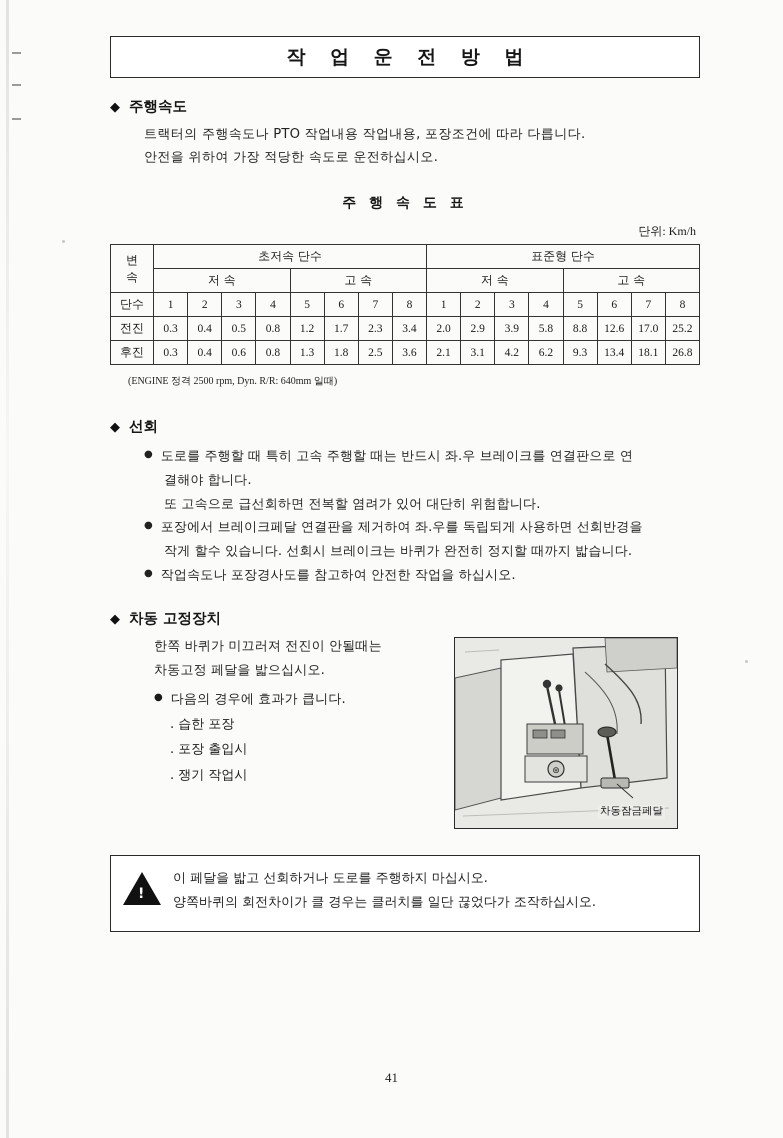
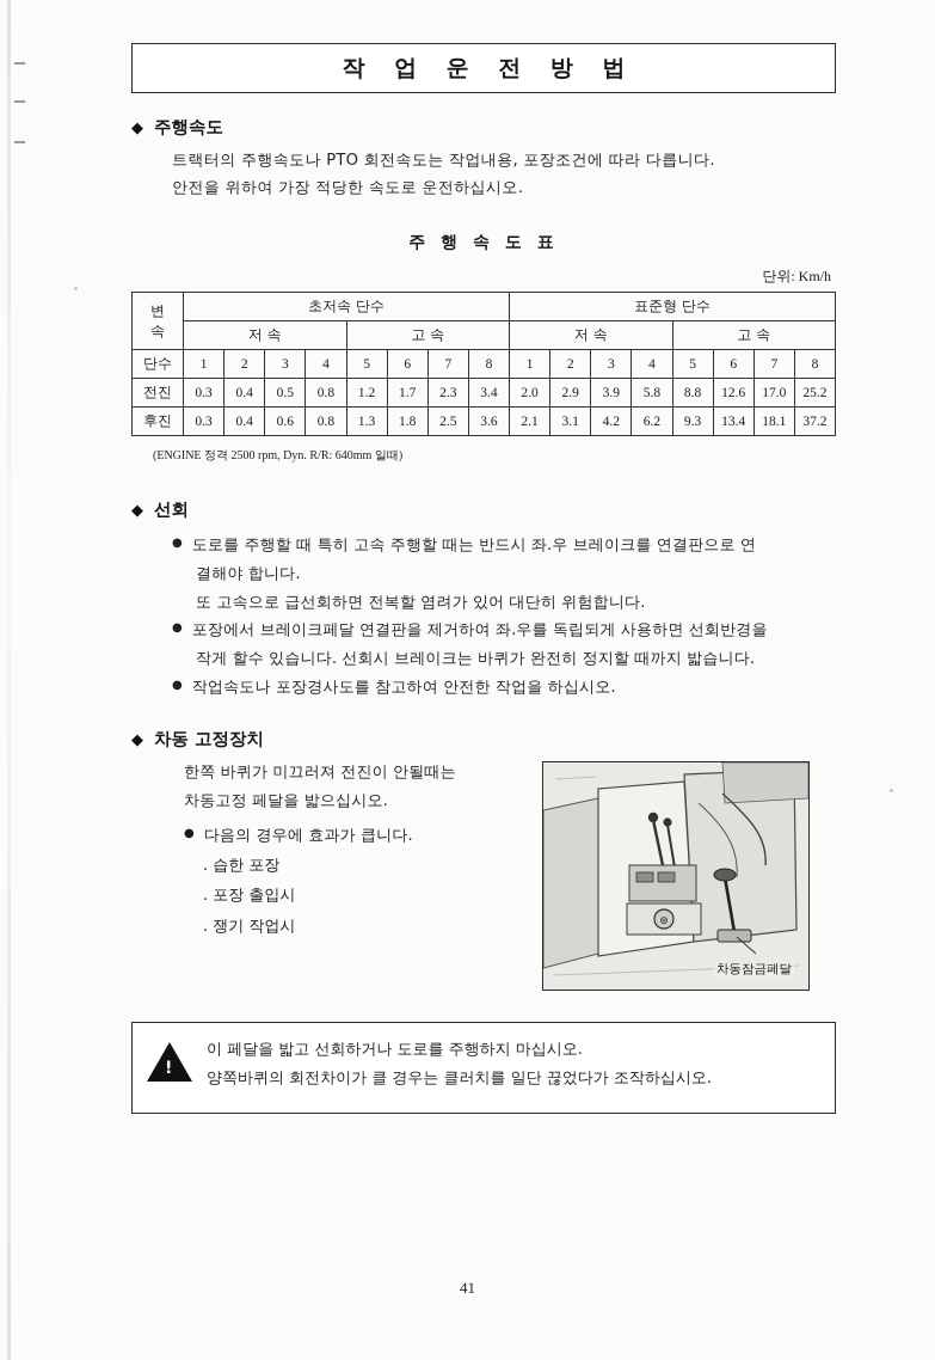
  작 업 운 전 방 법
  ◆
  주행속도
- 트랙터의 주행속도나 PTO 작업내용 작업내용, 포장조건에 따라 다릅니다.
+ 트랙터의 주행속도나 PTO 회전속도는 작업내용, 포장조건에 따라 다릅니다.
  안전을 위하여 가장 적당한 속도로 운전하십시오.
  주 행 속 도 표
  단위: Km/h
  변 속	초저속 단수	표준형 단수
  저 속	고 속	저 속	고 속
  단수	1	2	3	4	5	6	7	8	1	2	3	4	5	6	7	8
  전진	0.3	0.4	0.5	0.8	1.2	1.7	2.3	3.4	2.0	2.9	3.9	5.8	8.8	12.6	17.0	25.2
- 후진	0.3	0.4	0.6	0.8	1.3	1.8	2.5	3.6	2.1	3.1	4.2	6.2	9.3	13.4	18.1	26.8
+ 후진	0.3	0.4	0.6	0.8	1.3	1.8	2.5	3.6	2.1	3.1	4.2	6.2	9.3	13.4	18.1	37.2
  (ENGINE 정격 2500 rpm, Dyn. R/R: 640mm 일때)
  ◆
  선회
  ●
  도로를 주행할 때 특히 고속 주행할 때는 반드시 좌.우 브레이크를 연결판으로 연
  결해야 합니다.
  또 고속으로 급선회하면 전복할 염려가 있어 대단히 위험합니다.
  ●
  포장에서 브레이크페달 연결판을 제거하여 좌.우를 독립되게 사용하면 선회반경을
  작게 할수 있습니다. 선회시 브레이크는 바퀴가 완전히 정지할 때까지 밟습니다.
  ●
  작업속도나 포장경사도를 참고하여 안전한 작업을 하십시오.
  ◆
  차동 고정장치
  한쪽 바퀴가 미끄러져 전진이 안될때는
  차동고정 페달을 밟으십시오.
  ●
  다음의 경우에 효과가 큽니다.
  . 습한 포장
  . 포장 출입시
  . 쟁기 작업시
  ⊛
  차동잠금페달
  !
  이 페달을 밟고 선회하거나 도로를 주행하지 마십시오.
  양쪽바퀴의 회전차이가 클 경우는 클러치를 일단 끊었다가 조작하십시오.
  41
